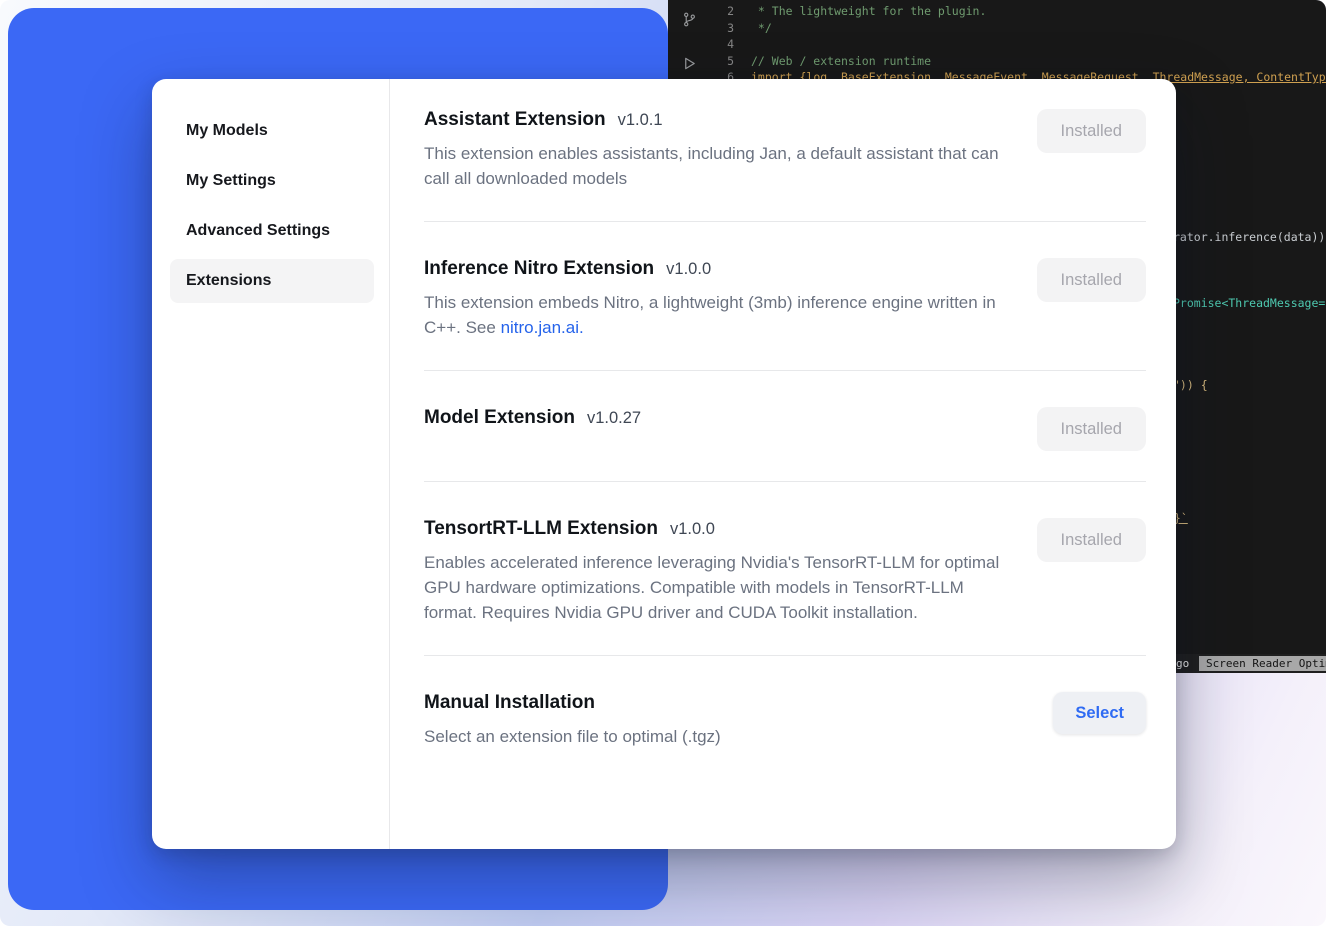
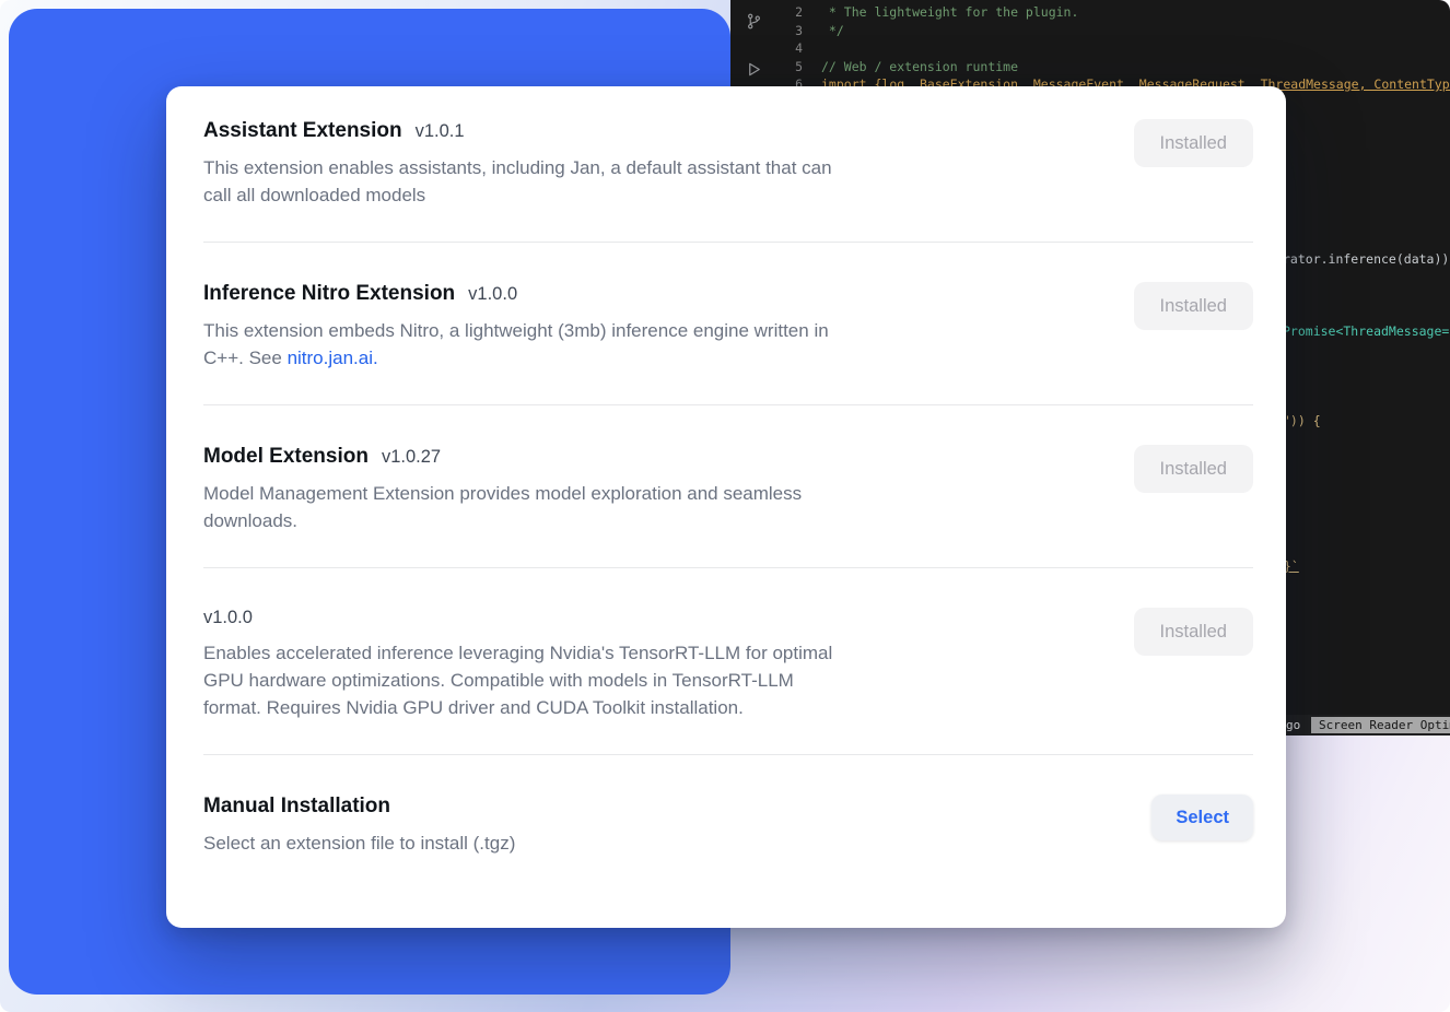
  2
  * The lightweight for the plugin.
  3
  */
  4
  5
  // Web / extension runtime
  6
  import {
  log, BaseExtension, MessageEvent, MessageRequest, ThreadMessage, ContentTyp
  rator.inference(data))
  Promise<ThreadMessage=
  ")) {
  go
  Screen Reader Opti
- My Models
- My Settings
- Advanced Settings
- Extensions
  Assistant Extension
  v1.0.1
  This extension enables assistants, including Jan, a default assistant that can call all downloaded models
  Installed
  Inference Nitro Extension
  v1.0.0
  This extension embeds Nitro, a lightweight (3mb) inference engine written in C++. See nitro.jan.ai.
  Installed
  Model Extension
  v1.0.27
+ Model Management Extension provides model exploration and seamless downloads.
  Installed
- TensortRT-LLM Extension
  v1.0.0
  Enables accelerated inference leveraging Nvidia's TensorRT-LLM for optimal GPU hardware optimizations. Compatible with models in TensorRT-LLM format. Requires Nvidia GPU driver and CUDA Toolkit installation.
  Installed
  Manual Installation
- Select an extension file to optimal (.tgz)
+ Select an extension file to install (.tgz)
  Select
